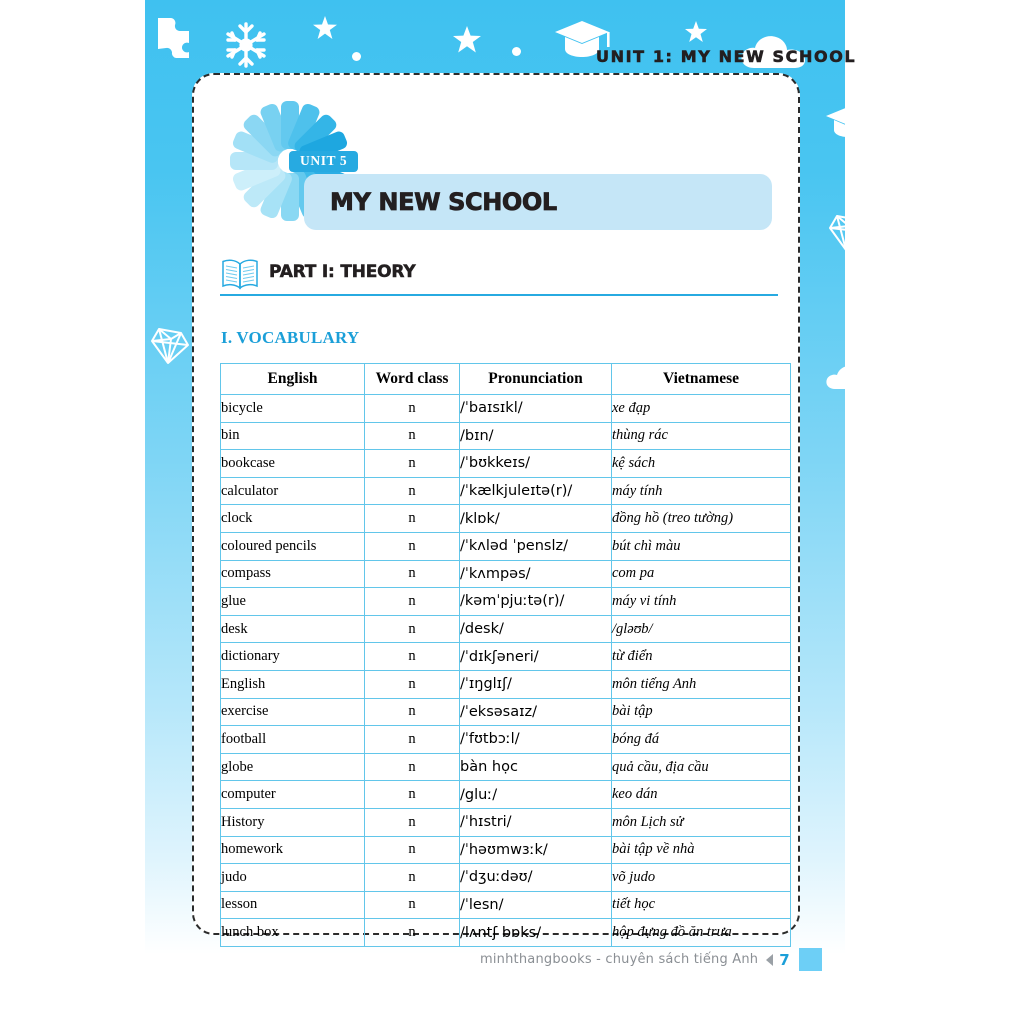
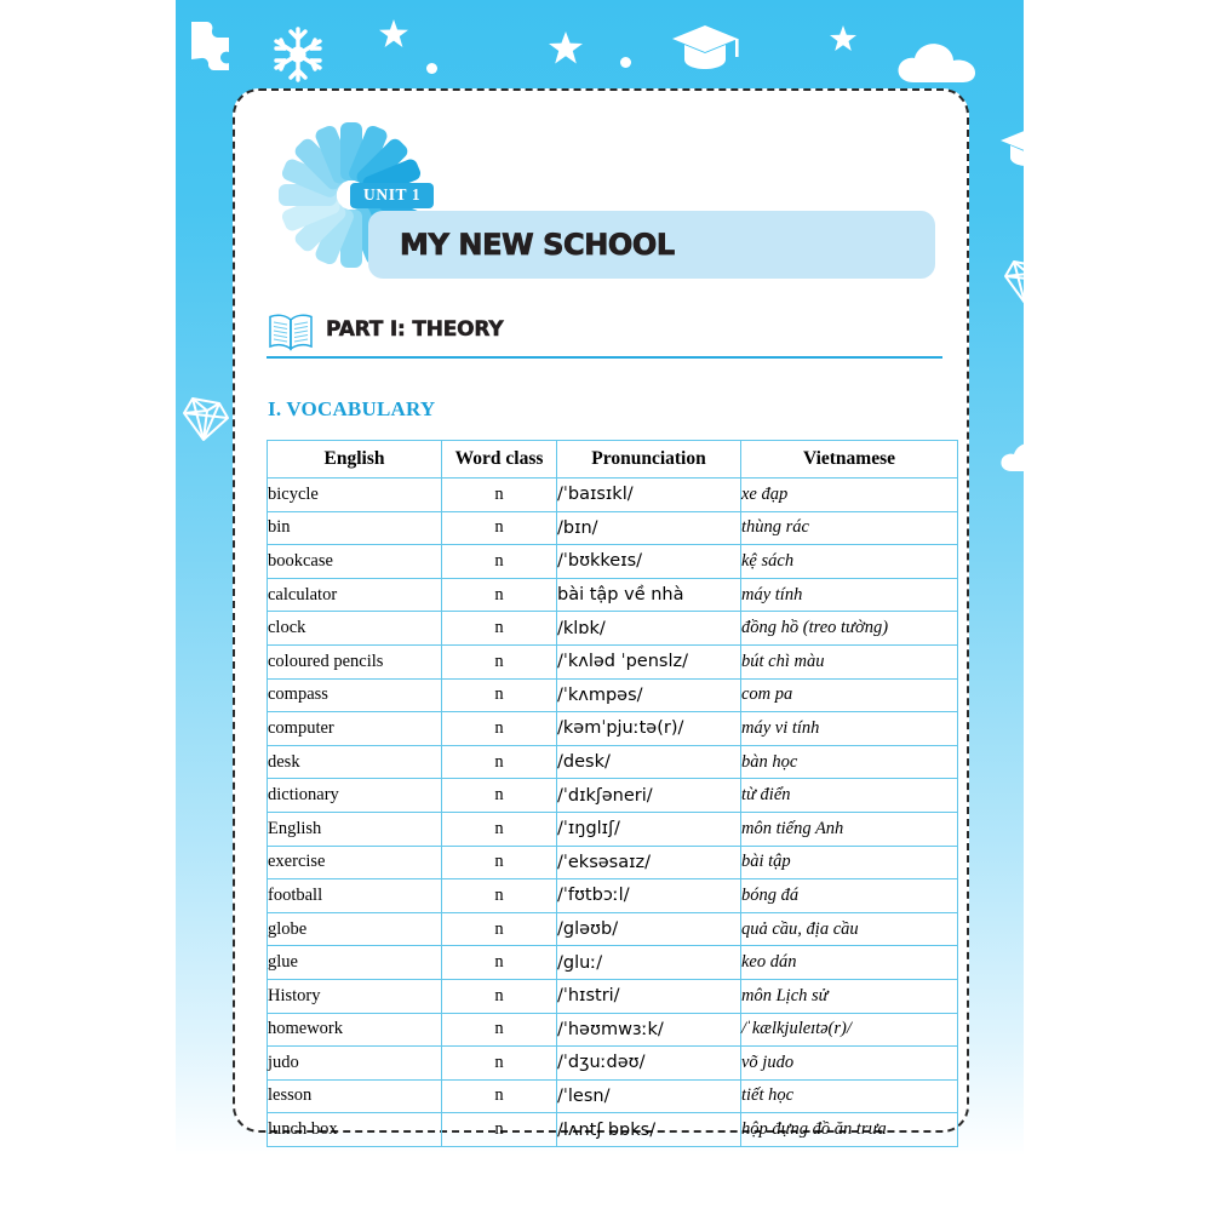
- UNIT 1: MY NEW SCHOOL
  MY NEW SCHOOL
- UNIT 5
+ UNIT 1
  PART I: THEORY
  I. VOCABULARY
  English	Word class	Pronunciation	Vietnamese
  bicycle	n	/ˈbaɪsɪkl/	xe đạp
  bin	n	/bɪn/	thùng rác
  bookcase	n	/ˈbʊkkeɪs/	kệ sách
- calculator	n	/ˈkælkjuleɪtə(r)/	máy tính
+ calculator	n	bài tập về nhà	máy tính
  clock	n	/klɒk/	đồng hồ (treo tường)
  coloured pencils	n	/ˈkʌləd ˈpenslz/	bút chì màu
  compass	n	/ˈkʌmpəs/	com pa
- glue	n	/kəmˈpjuːtə(r)/	máy vi tính
+ computer	n	/kəmˈpjuːtə(r)/	máy vi tính
- desk	n	/desk/	/gləʊb/
+ desk	n	/desk/	bàn học
  dictionary	n	/ˈdɪkʃəneri/	từ điển
  English	n	/ˈɪŋglɪʃ/	môn tiếng Anh
  exercise	n	/ˈeksəsaɪz/	bài tập
  football	n	/ˈfʊtbɔːl/	bóng đá
- globe	n	bàn học	quả cầu, địa cầu
+ globe	n	/gləʊb/	quả cầu, địa cầu
- computer	n	/gluː/	keo dán
+ glue	n	/gluː/	keo dán
  History	n	/ˈhɪstri/	môn Lịch sử
- homework	n	/ˈhəʊmwɜːk/	bài tập về nhà
+ homework	n	/ˈhəʊmwɜːk/	/ˈkælkjuleɪtə(r)/
  judo	n	/ˈdʒuːdəʊ/	võ judo
  lesson	n	/ˈlesn/	tiết học
  lunch box	n	/lʌntʃ bɒks/	hộp đựng đồ ăn trưa
- minhthangbooks - chuyên sách tiếng Anh
- 7
